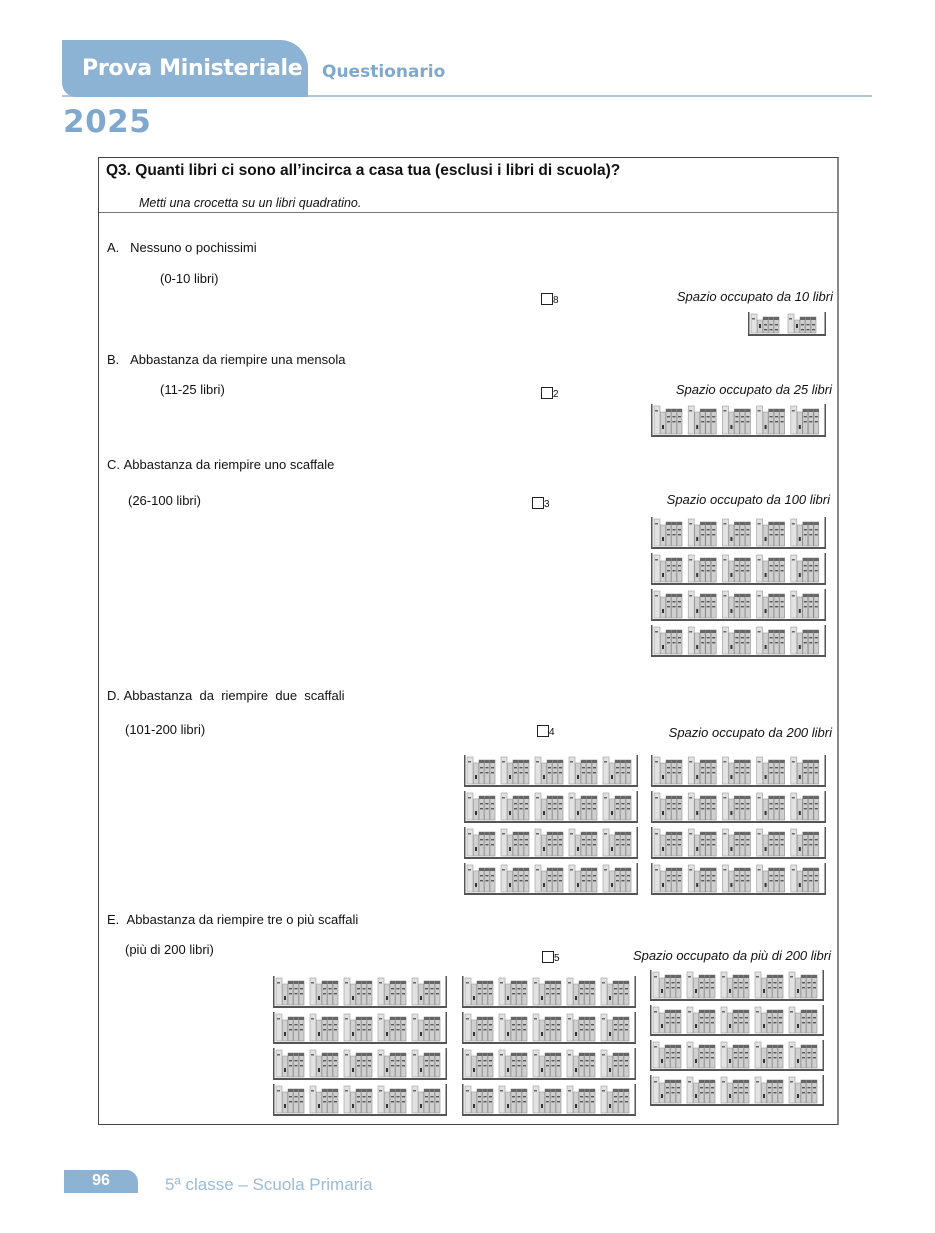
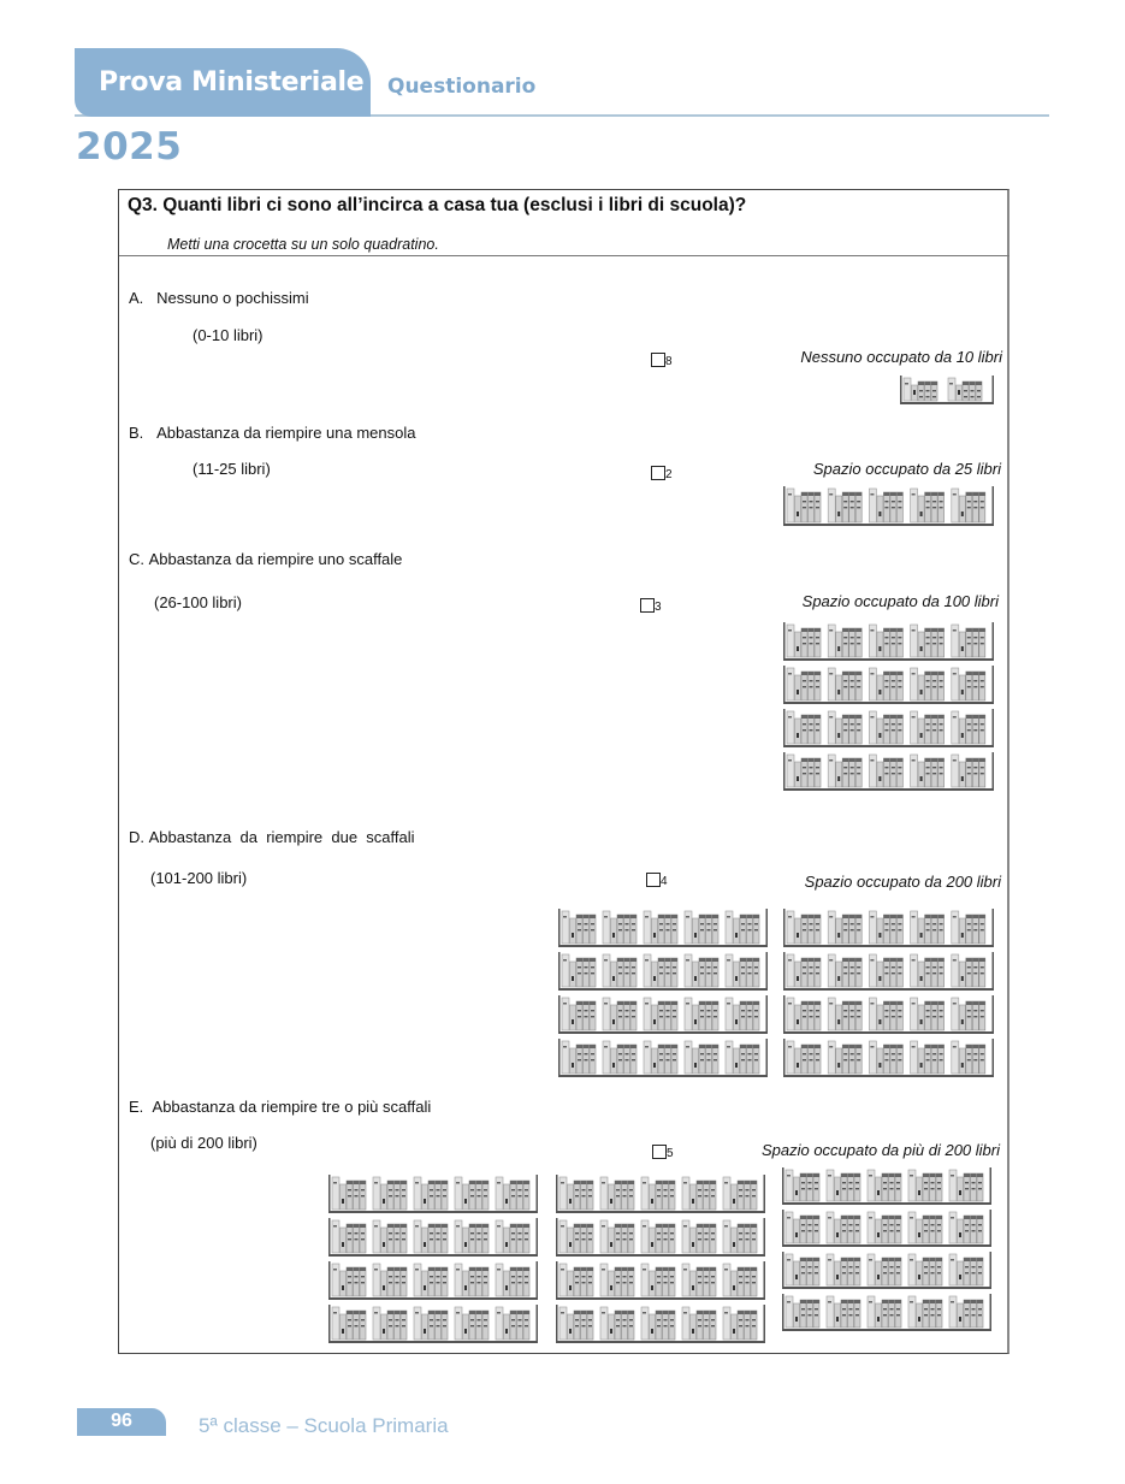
  Prova Ministeriale
  Questionario
  2025
  Q3. Quanti libri ci sono all’incirca a casa tua (esclusi i libri di scuola)?
- Metti una crocetta su un libri quadratino.
+ Metti una crocetta su un solo quadratino.
  A. Nessuno o pochissimi
  (0-10 libri)
  8
- Spazio occupato da 10 libri
+ Nessuno occupato da 10 libri
  B. Abbastanza da riempire una mensola
  (11-25 libri)
  2
  Spazio occupato da 25 libri
  C. Abbastanza da riempire uno scaffale
  (26-100 libri)
  3
  Spazio occupato da 100 libri
  D. Abbastanza da riempire due scaffali
  (101-200 libri)
  4
  Spazio occupato da 200 libri
  E. Abbastanza da riempire tre o più scaffali
  (più di 200 libri)
  5
  Spazio occupato da più di 200 libri
  96
  5ª classe – Scuola Primaria
